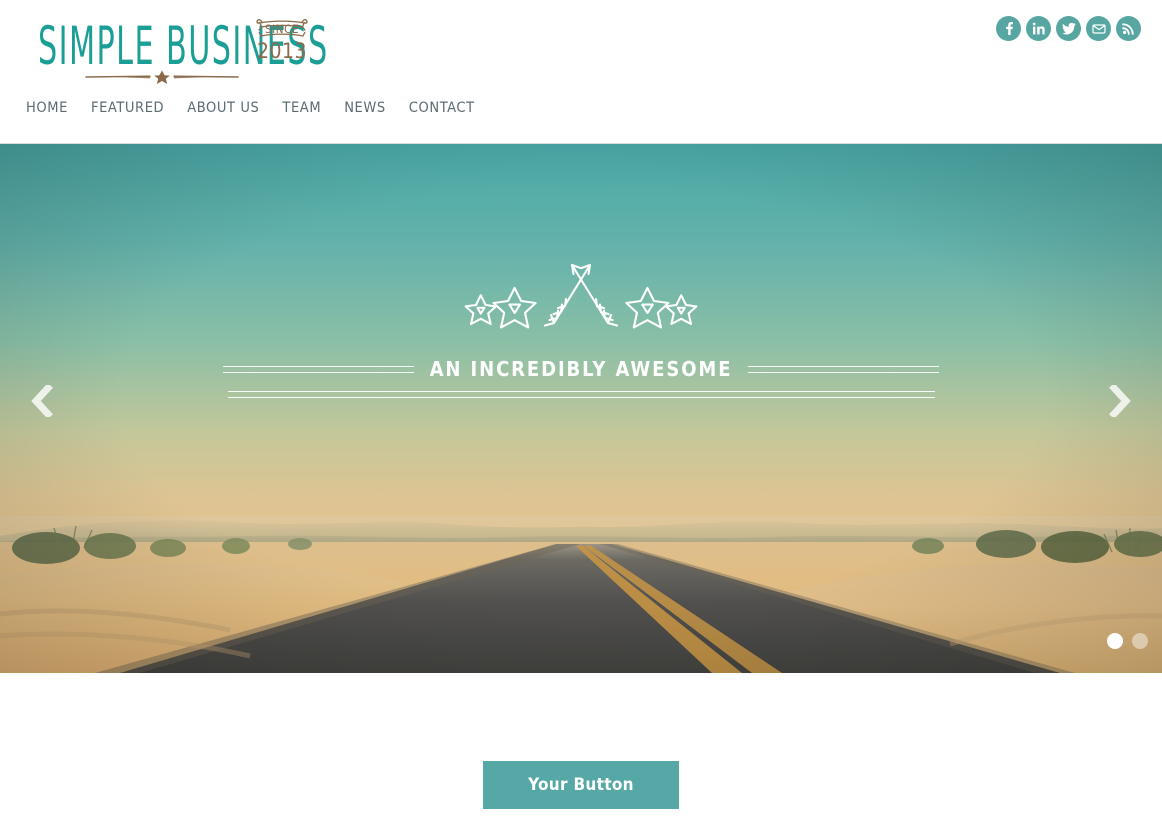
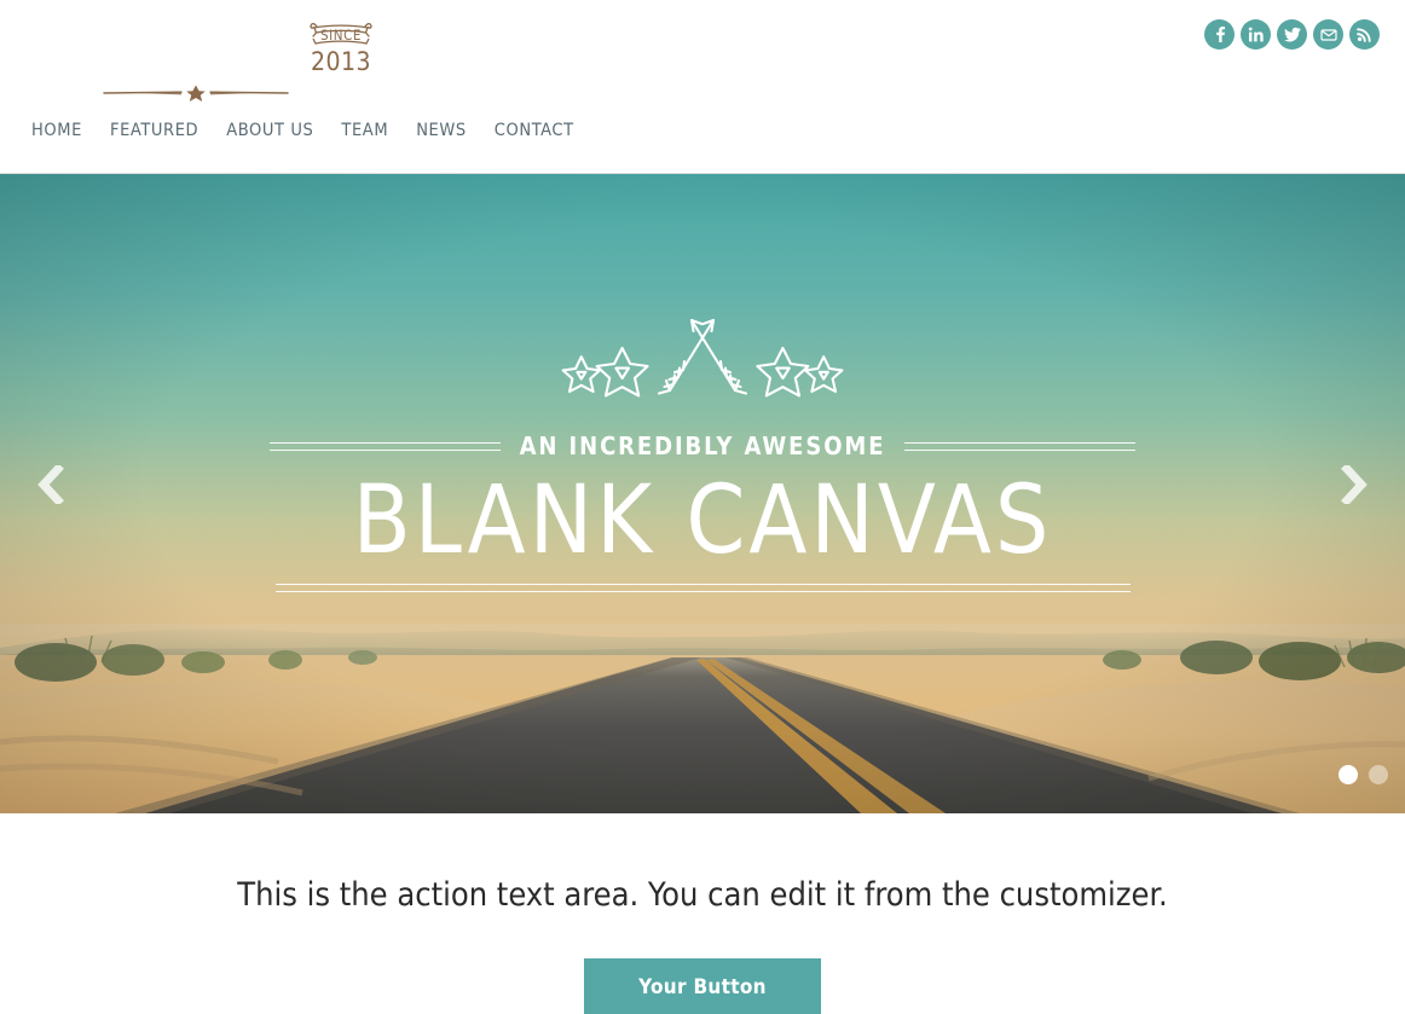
- SIMPLE BUSINESS
  SINCE
  2013
  HOME
  FEATURED
  ABOUT US
  TEAM
  NEWS
  CONTACT
  AN INCREDIBLY AWESOME
+ BLANK CANVAS
+ This is the action text area. You can edit it from the customizer.
  Your Button
